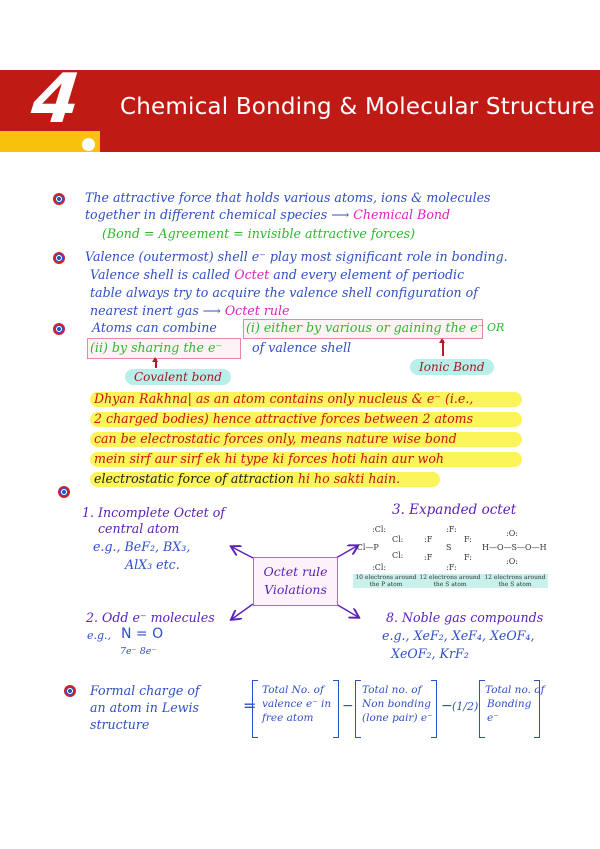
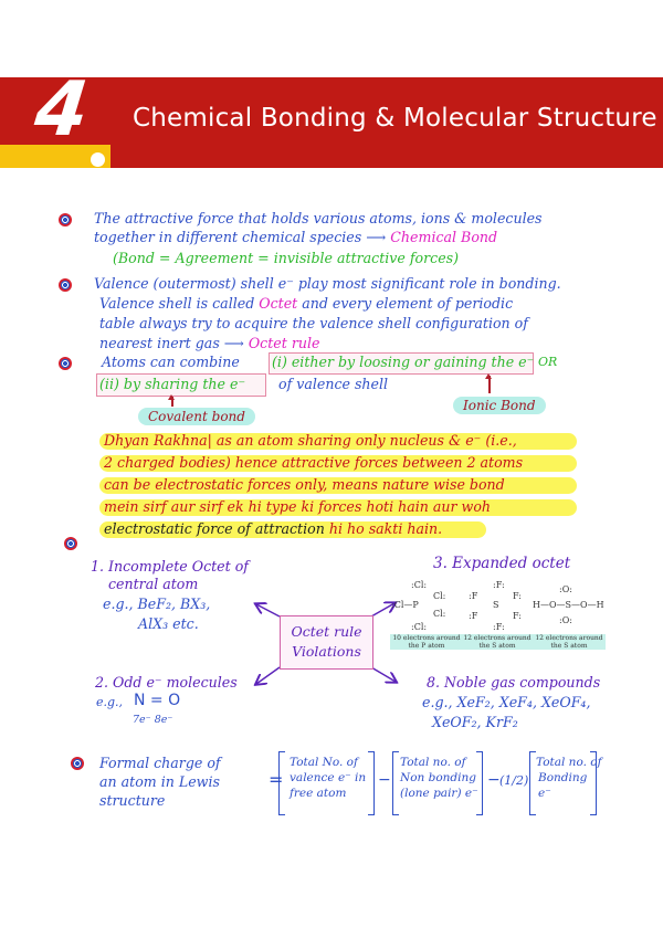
  Chemical Bonding & Molecular Structure
  The attractive force that holds various atoms, ions & molecules
  together in different chemical species ⟶ Chemical Bond
  (Bond = Agreement = invisible attractive forces)
  Valence (outermost) shell e⁻ play most significant role in bonding.
  Valence shell is called Octet and every element of periodic
  table always try to acquire the valence shell configuration of
  nearest inert gas ⟶ Octet rule
  Atoms can combine
- (i) either by various or gaining the e⁻
+ (i) either by loosing or gaining the e⁻
  OR
  (ii) by sharing the e⁻
  of valence shell
  Ionic Bond
  Covalent bond
- Dhyan Rakhna| as an atom contains only nucleus & e⁻ (i.e.,
+ Dhyan Rakhna| as an atom sharing only nucleus & e⁻ (i.e.,
  2 charged bodies) hence attractive forces between 2 atoms
  can be electrostatic forces only, means nature wise bond
  mein sirf aur sirf ek hi type ki forces hoti hain aur woh
  electrostatic force of attraction hi ho sakti hain.
  Octet rule
  Violations
  1. Incomplete Octet of
  central atom
  e.g., BeF₂, BX₃,
  AlX₃ etc.
  3. Expanded octet
  :Cl:
  :Cl—P
  Cl:
  Cl:
  :Cl:
  :F:
  :F
  F:
  S
  :F
  F:
  :F:
  :O:
  H—O—S—O—H
  :O:
  2. Odd e⁻ molecules
  e.g.,
  N = O
  7e⁻ 8e⁻
  8. Noble gas compounds
  e.g., XeF₂, XeF₄, XeOF₄,
  XeOF₂, KrF₂
  Formal charge of
  an atom in Lewis
  structure
  =
  Total No. of
  valence e⁻ in
  free atom
  −
  Total no. of
  Non bonding
  (lone pair) e⁻
  −
  (1/2)
  Total no. of
  Bonding
  e⁻
